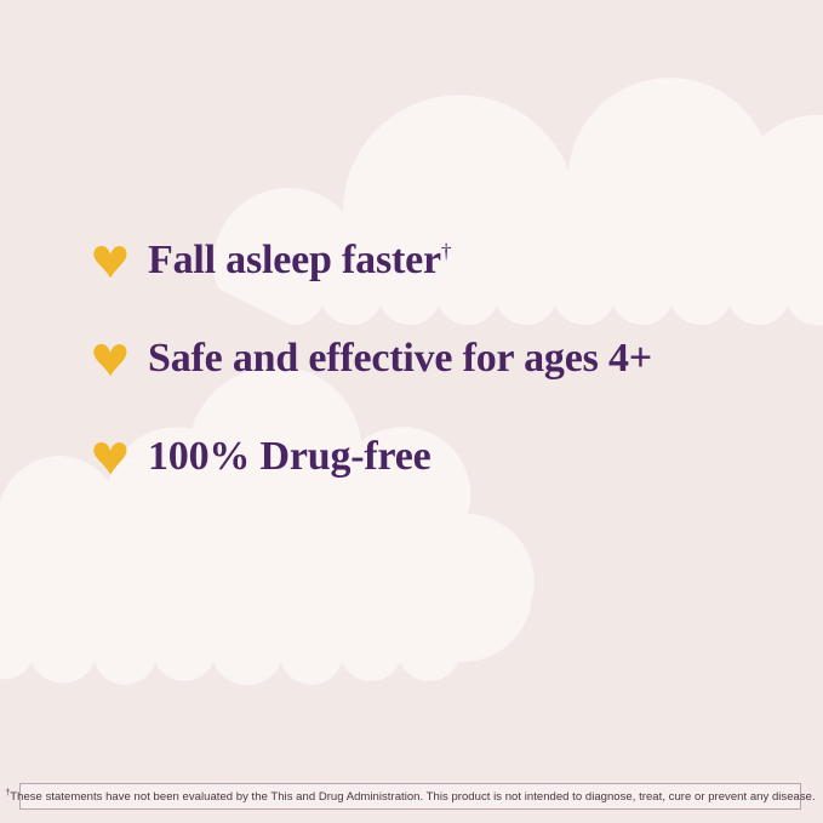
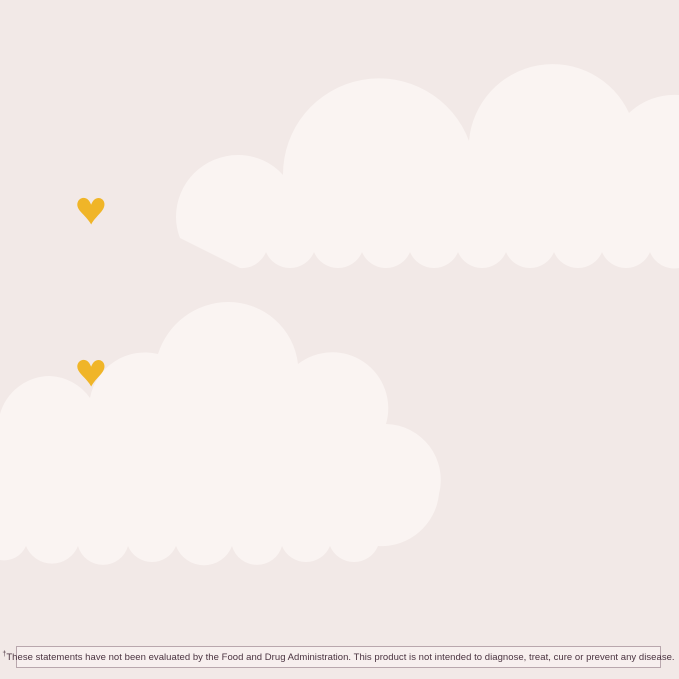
- Fall asleep faster†
- Safe and effective for ages 4+
- 100% Drug-free
- These statements have not been evaluated by the This and Drug Administration. This product is not intended to diagnose, treat, cure or prevent any disease.
+ These statements have not been evaluated by the Food and Drug Administration. This product is not intended to diagnose, treat, cure or prevent any disease.
